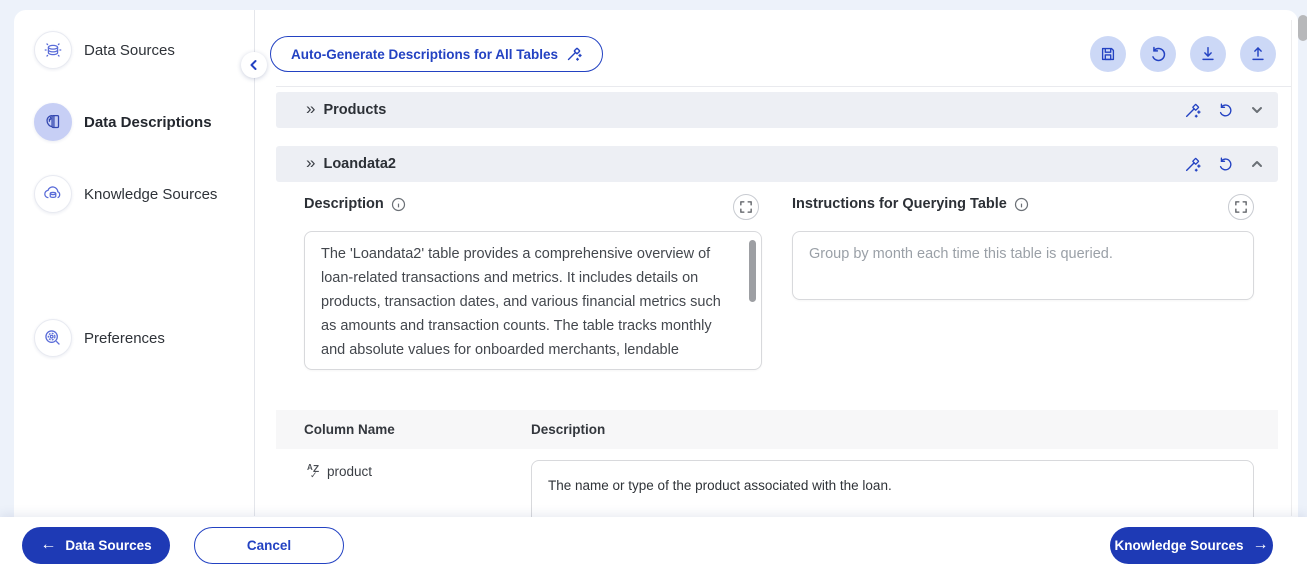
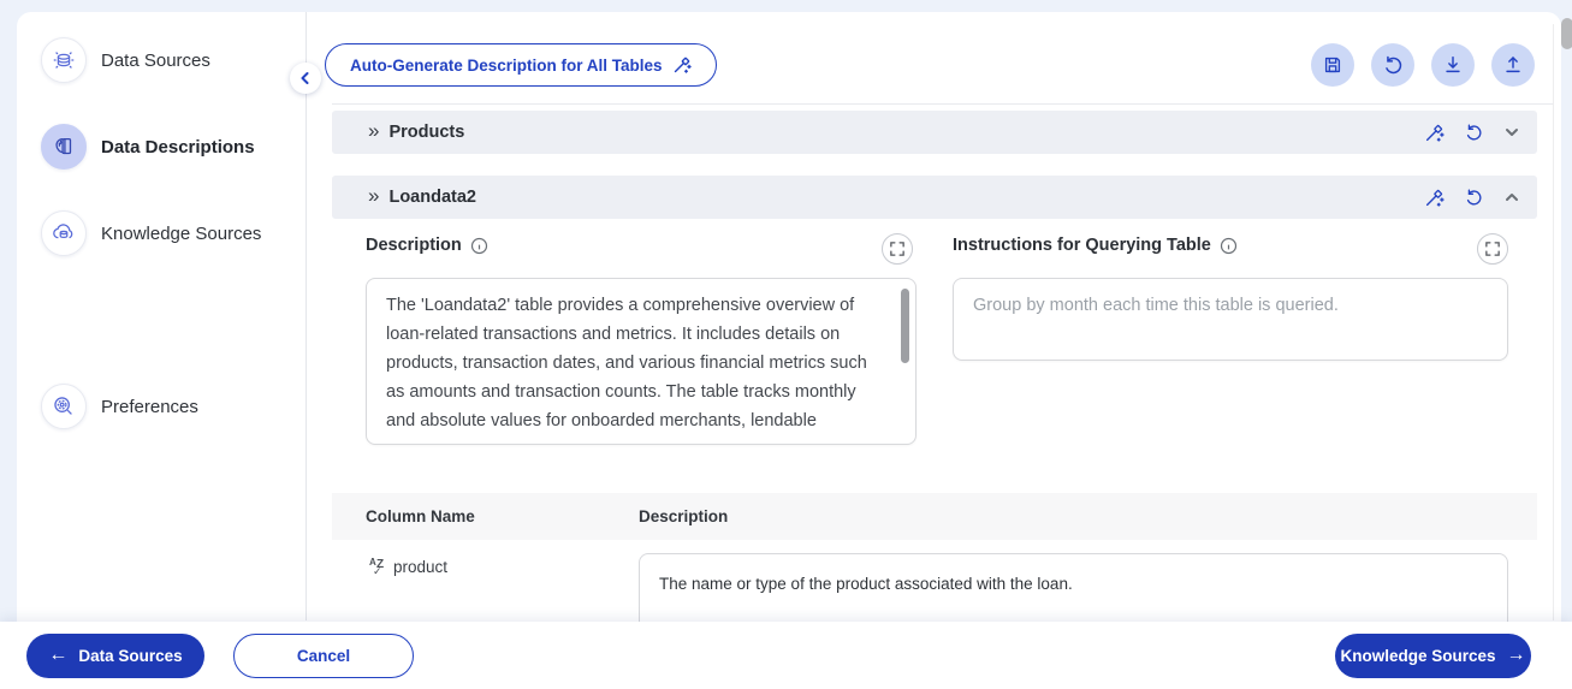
  Data Sources
  Data Descriptions
  Knowledge Sources
  Preferences
- Auto-Generate Descriptions for All Tables
+ Auto-Generate Description for All Tables
  »
  Products
  »
  Loandata2
  Description
  Instructions for Querying Table
  Group by month each time this table is queried.
  Column Name
  Description
  A
  Z
  ✓
  product
  The name or type of the product associated with the loan.
  ←
  Data Sources
  Cancel
  Knowledge Sources
  →
